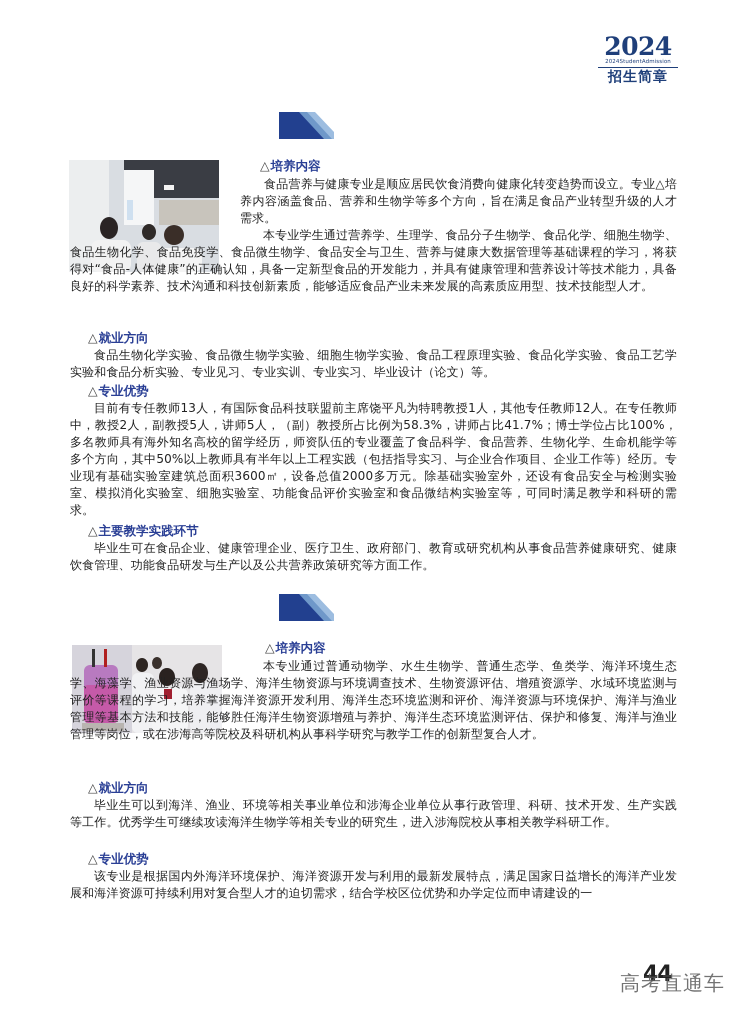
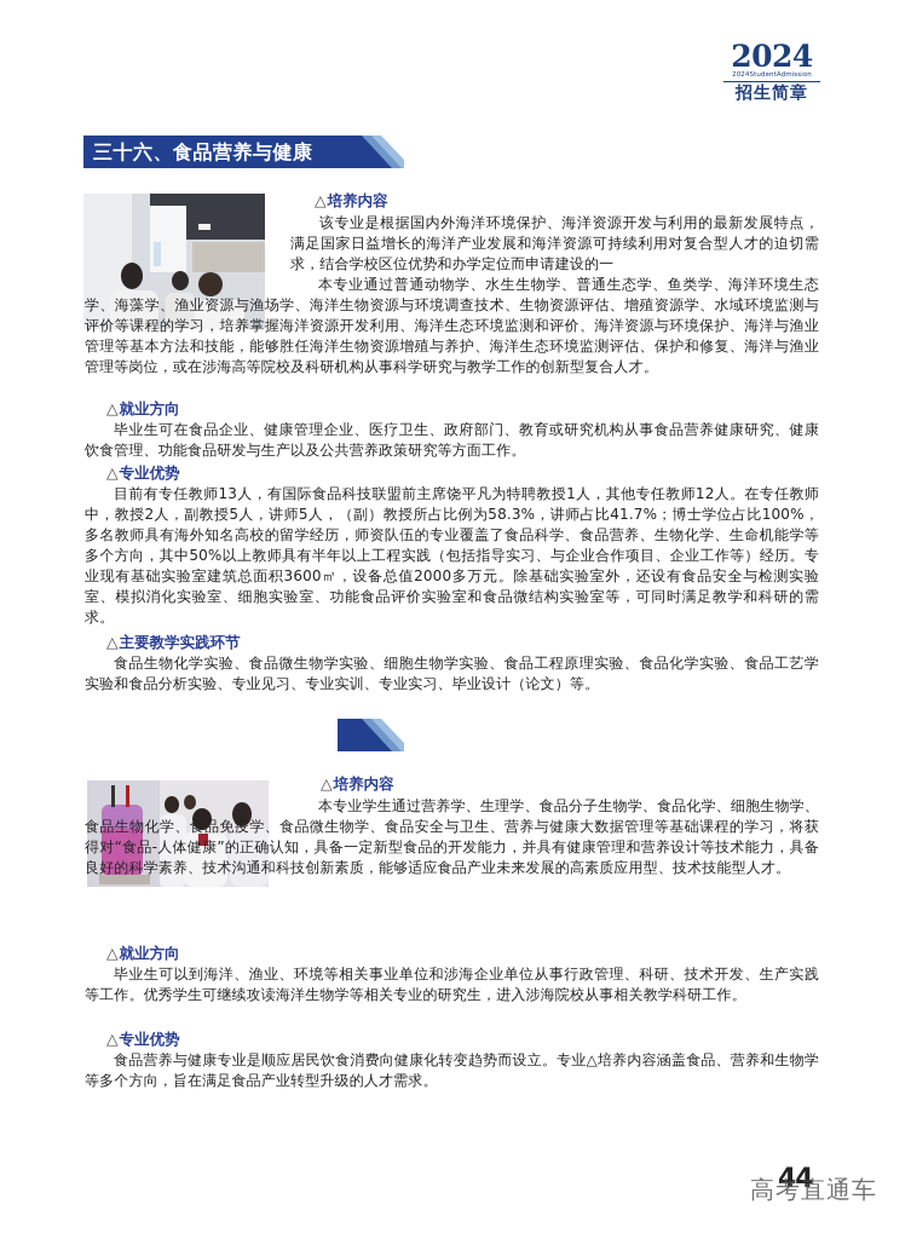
  2024
  招生简章
+ 三十六、食品营养与健康
  △培养内容
- 食品营养与健康专业是顺应居民饮食消费向健康化转变趋势而设立。专业△培养内容涵盖食品、营养和生物学等多个方向，旨在满足食品产业转型升级的人才需求。
+ 该专业是根据国内外海洋环境保护、海洋资源开发与利用的最新发展特点，满足国家日益增长的海洋产业发展和海洋资源可持续利用对复合型人才的迫切需求，结合学校区位优势和办学定位而申请建设的一
- 本专业学生通过营养学、生理学、食品分子生物学、食品化学、细胞生物学、食品生物化学、食品免疫学、食品微生物学、食品安全与卫生、营养与健康大数据管理等基础课程的学习，将获得对“食品-人体健康”的正确认知，具备一定新型食品的开发能力，并具有健康管理和营养设计等技术能力，具备良好的科学素养、技术沟通和科技创新素质，能够适应食品产业未来发展的高素质应用型、技术技能型人才。
+ 本专业通过普通动物学、水生生物学、普通生态学、鱼类学、海洋环境生态学、海藻学、渔业资源与渔场学、海洋生物资源与环境调查技术、生物资源评估、增殖资源学、水域环境监测与评价等课程的学习，培养掌握海洋资源开发利用、海洋生态环境监测和评价、海洋资源与环境保护、海洋与渔业管理等基本方法和技能，能够胜任海洋生物资源增殖与养护、海洋生态环境监测评估、保护和修复、海洋与渔业管理等岗位，或在涉海高等院校及科研机构从事科学研究与教学工作的创新型复合人才。
  △就业方向
- 食品生物化学实验、食品微生物学实验、细胞生物学实验、食品工程原理实验、食品化学实验、食品工艺学实验和食品分析实验、专业见习、专业实训、专业实习、毕业设计（论文）等。
+ 毕业生可在食品企业、健康管理企业、医疗卫生、政府部门、教育或研究机构从事食品营养健康研究、健康饮食管理、功能食品研发与生产以及公共营养政策研究等方面工作。
  △专业优势
  目前有专任教师13人，有国际食品科技联盟前主席饶平凡为特聘教授1人，其他专任教师12人。在专任教师中，教授2人，副教授5人，讲师5人，（副）教授所占比例为58.3%，讲师占比41.7%；博士学位占比100%，多名教师具有海外知名高校的留学经历，师资队伍的专业覆盖了食品科学、食品营养、生物化学、生命机能学等多个方向，其中50%以上教师具有半年以上工程实践（包括指导实习、与企业合作项目、企业工作等）经历。专业现有基础实验室建筑总面积3600㎡，设备总值2000多万元。除基础实验室外，还设有食品安全与检测实验室、模拟消化实验室、细胞实验室、功能食品评价实验室和食品微结构实验室等，可同时满足教学和科研的需求。
  △主要教学实践环节
- 毕业生可在食品企业、健康管理企业、医疗卫生、政府部门、教育或研究机构从事食品营养健康研究、健康饮食管理、功能食品研发与生产以及公共营养政策研究等方面工作。
+ 食品生物化学实验、食品微生物学实验、细胞生物学实验、食品工程原理实验、食品化学实验、食品工艺学实验和食品分析实验、专业见习、专业实训、专业实习、毕业设计（论文）等。
  △培养内容
- 本专业通过普通动物学、水生生物学、普通生态学、鱼类学、海洋环境生态学、海藻学、渔业资源与渔场学、海洋生物资源与环境调查技术、生物资源评估、增殖资源学、水域环境监测与评价等课程的学习，培养掌握海洋资源开发利用、海洋生态环境监测和评价、海洋资源与环境保护、海洋与渔业管理等基本方法和技能，能够胜任海洋生物资源增殖与养护、海洋生态环境监测评估、保护和修复、海洋与渔业管理等岗位，或在涉海高等院校及科研机构从事科学研究与教学工作的创新型复合人才。
+ 本专业学生通过营养学、生理学、食品分子生物学、食品化学、细胞生物学、食品生物化学、食品免疫学、食品微生物学、食品安全与卫生、营养与健康大数据管理等基础课程的学习，将获得对“食品-人体健康”的正确认知，具备一定新型食品的开发能力，并具有健康管理和营养设计等技术能力，具备良好的科学素养、技术沟通和科技创新素质，能够适应食品产业未来发展的高素质应用型、技术技能型人才。
  △就业方向
  毕业生可以到海洋、渔业、环境等相关事业单位和涉海企业单位从事行政管理、科研、技术开发、生产实践等工作。优秀学生可继续攻读海洋生物学等相关专业的研究生，进入涉海院校从事相关教学科研工作。
  △专业优势
- 该专业是根据国内外海洋环境保护、海洋资源开发与利用的最新发展特点，满足国家日益增长的海洋产业发展和海洋资源可持续利用对复合型人才的迫切需求，结合学校区位优势和办学定位而申请建设的一
+ 食品营养与健康专业是顺应居民饮食消费向健康化转变趋势而设立。专业△培养内容涵盖食品、营养和生物学等多个方向，旨在满足食品产业转型升级的人才需求。
  44
  高考直通车
